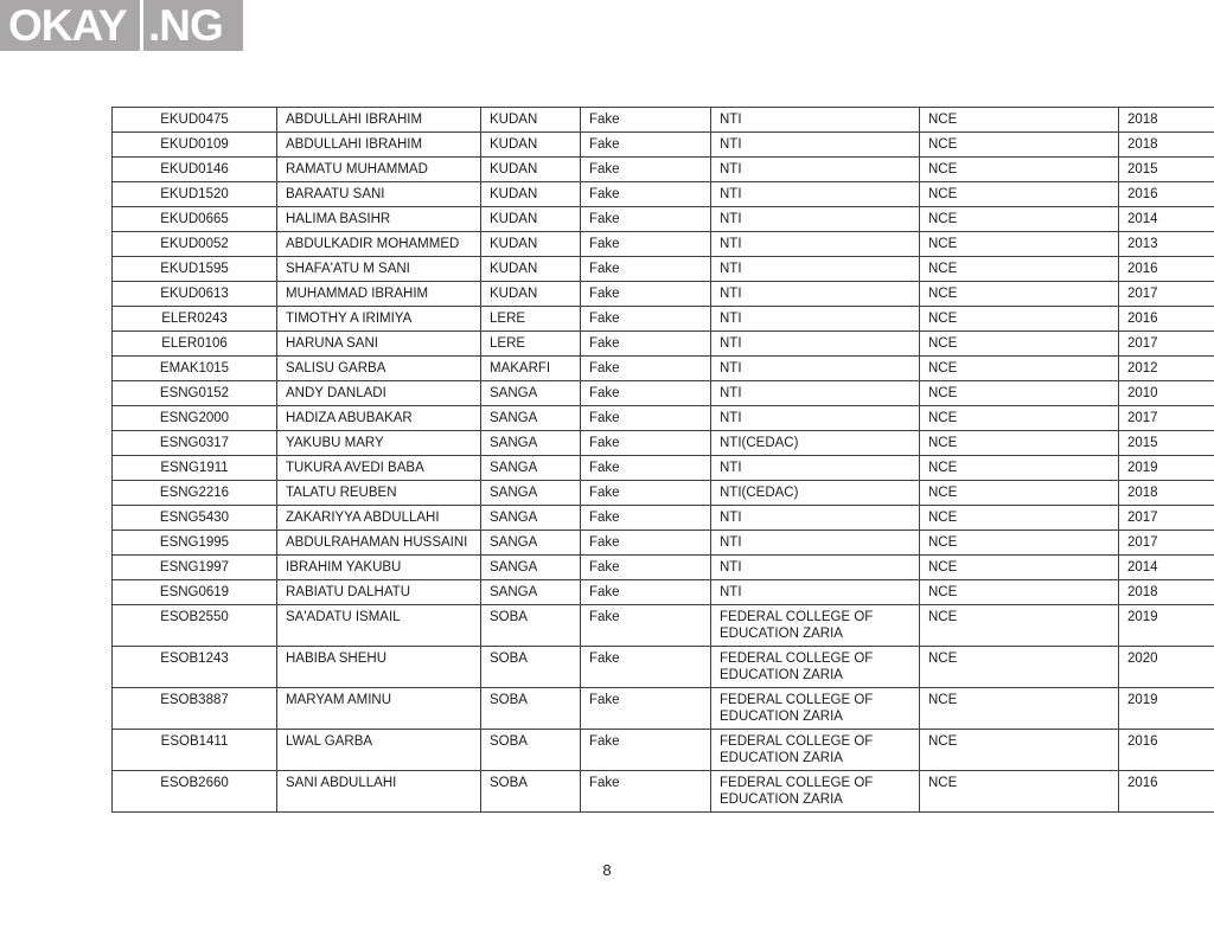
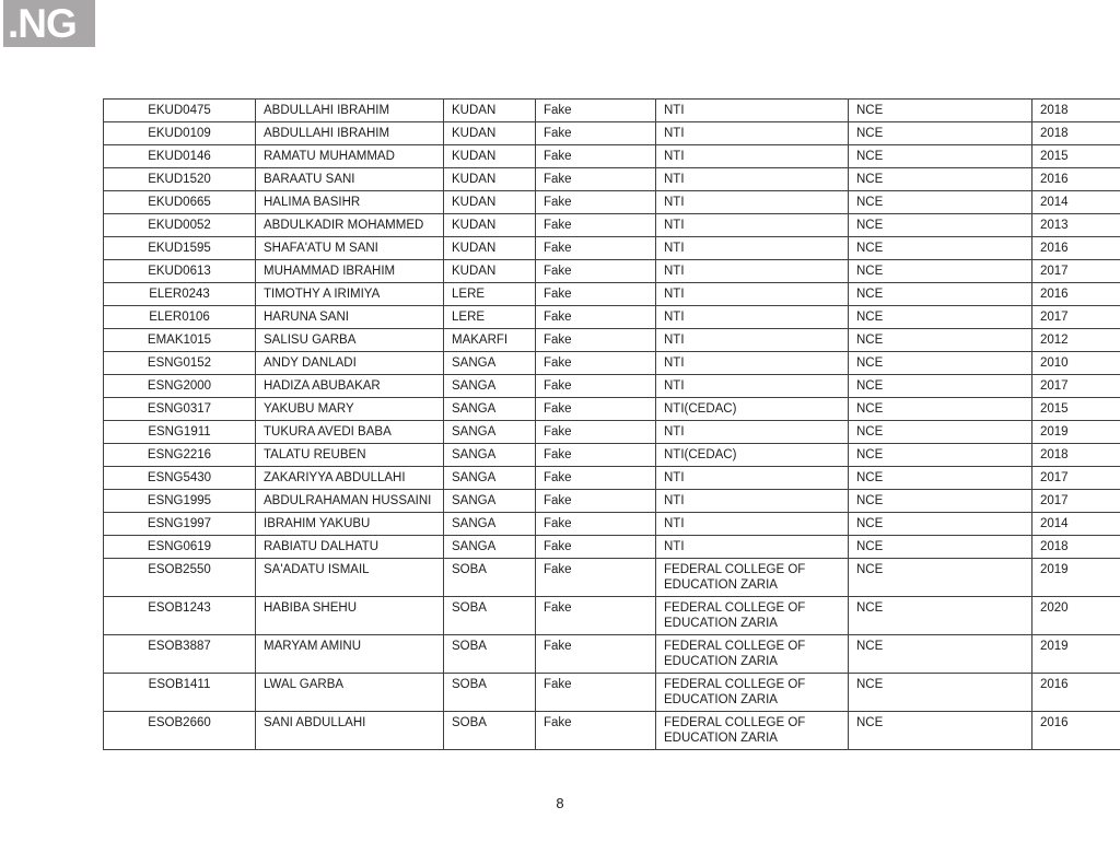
- OKAY
  .NG
  EKUD0475	ABDULLAHI IBRAHIM	KUDAN	Fake	NTI	NCE	2018
  EKUD0109	ABDULLAHI IBRAHIM	KUDAN	Fake	NTI	NCE	2018
  EKUD0146	RAMATU MUHAMMAD	KUDAN	Fake	NTI	NCE	2015
  EKUD1520	BARAATU SANI	KUDAN	Fake	NTI	NCE	2016
  EKUD0665	HALIMA BASIHR	KUDAN	Fake	NTI	NCE	2014
  EKUD0052	ABDULKADIR MOHAMMED	KUDAN	Fake	NTI	NCE	2013
  EKUD1595	SHAFA'ATU M SANI	KUDAN	Fake	NTI	NCE	2016
  EKUD0613	MUHAMMAD IBRAHIM	KUDAN	Fake	NTI	NCE	2017
  ELER0243	TIMOTHY A IRIMIYA	LERE	Fake	NTI	NCE	2016
  ELER0106	HARUNA SANI	LERE	Fake	NTI	NCE	2017
  EMAK1015	SALISU GARBA	MAKARFI	Fake	NTI	NCE	2012
  ESNG0152	ANDY DANLADI	SANGA	Fake	NTI	NCE	2010
  ESNG2000	HADIZA ABUBAKAR	SANGA	Fake	NTI	NCE	2017
  ESNG0317	YAKUBU MARY	SANGA	Fake	NTI(CEDAC)	NCE	2015
  ESNG1911	TUKURA AVEDI BABA	SANGA	Fake	NTI	NCE	2019
  ESNG2216	TALATU REUBEN	SANGA	Fake	NTI(CEDAC)	NCE	2018
  ESNG5430	ZAKARIYYA ABDULLAHI	SANGA	Fake	NTI	NCE	2017
  ESNG1995	ABDULRAHAMAN HUSSAINI	SANGA	Fake	NTI	NCE	2017
  ESNG1997	IBRAHIM YAKUBU	SANGA	Fake	NTI	NCE	2014
  ESNG0619	RABIATU DALHATU	SANGA	Fake	NTI	NCE	2018
  ESOB2550	SA'ADATU ISMAIL	SOBA	Fake	FEDERAL COLLEGE OF EDUCATION ZARIA	NCE	2019
  ESOB1243	HABIBA SHEHU	SOBA	Fake	FEDERAL COLLEGE OF EDUCATION ZARIA	NCE	2020
  ESOB3887	MARYAM AMINU	SOBA	Fake	FEDERAL COLLEGE OF EDUCATION ZARIA	NCE	2019
  ESOB1411	LWAL GARBA	SOBA	Fake	FEDERAL COLLEGE OF EDUCATION ZARIA	NCE	2016
  ESOB2660	SANI ABDULLAHI	SOBA	Fake	FEDERAL COLLEGE OF EDUCATION ZARIA	NCE	2016
  8
